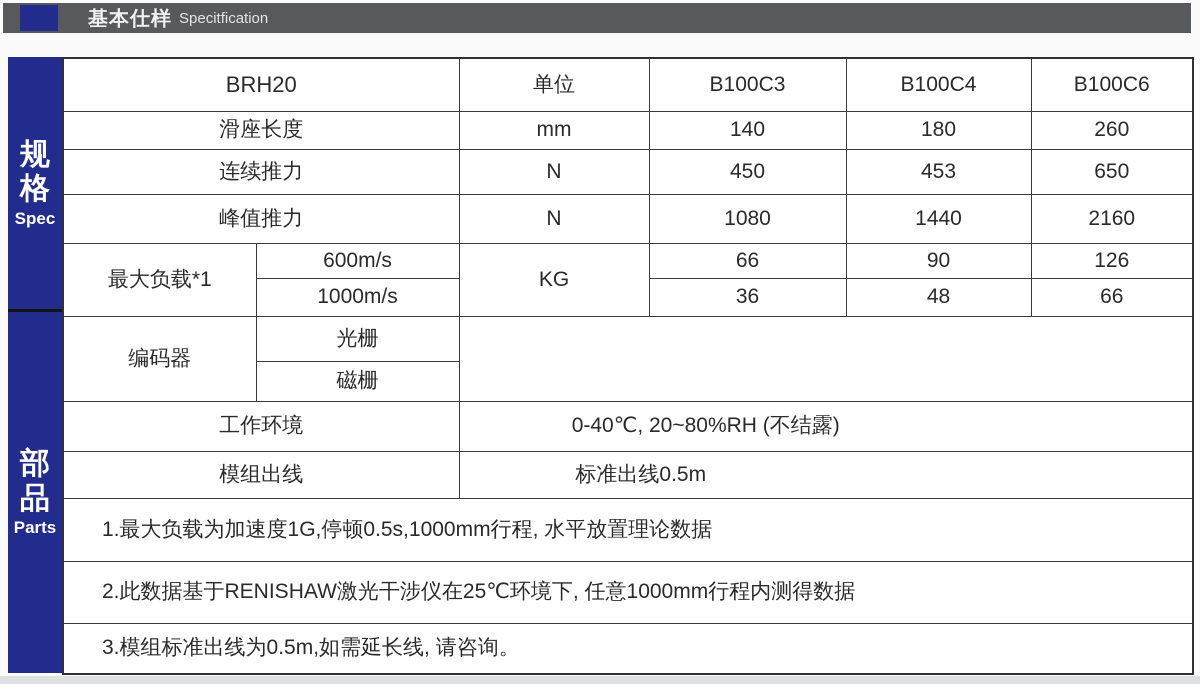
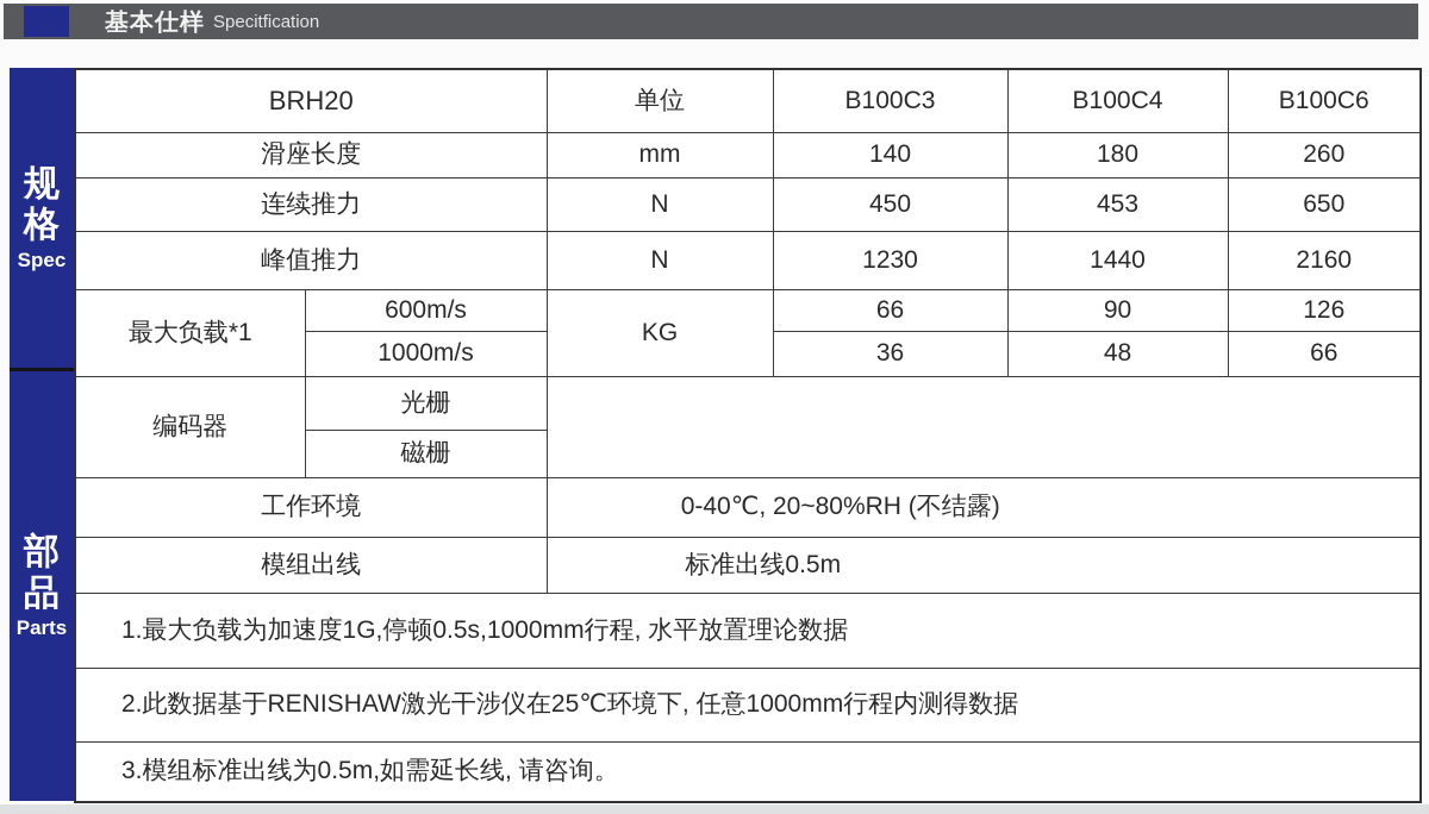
  基本仕样
  Specitfication
  规格
  Spec
  部品
  Parts
  BRH20	单位	B100C3	B100C4	B100C6
  滑座长度	mm	140	180	260
  连续推力	N	450	453	650
- 峰值推力	N	1080	1440	2160
+ 峰值推力	N	1230	1440	2160
  最大负载*1	600m/s	KG	66	90	126
  1000m/s	36	48	66
  编码器	光栅
  磁栅
  工作环境	0-40℃, 20~80%RH (不结露)
  模组出线	标准出线0.5m
  1.最大负载为加速度1G,停顿0.5s,1000mm行程, 水平放置理论数据
  2.此数据基于RENISHAW激光干涉仪在25℃环境下, 任意1000mm行程内测得数据
  3.模组标准出线为0.5m,如需延长线, 请咨询。
